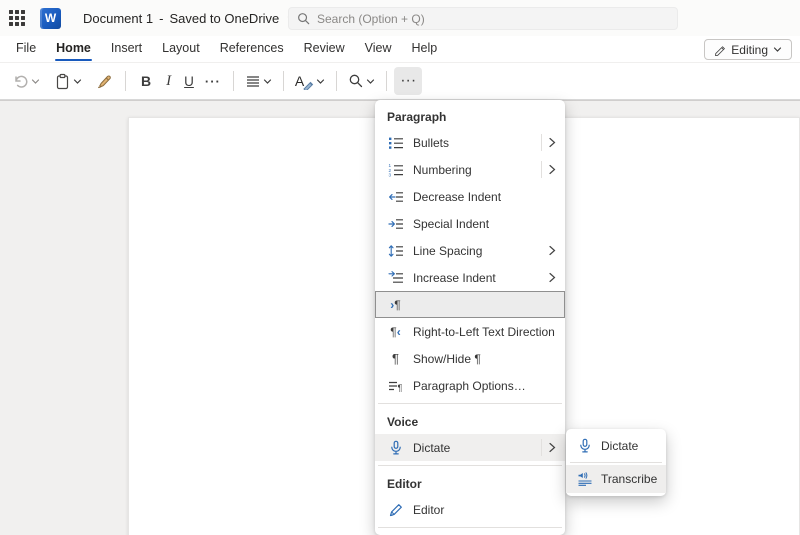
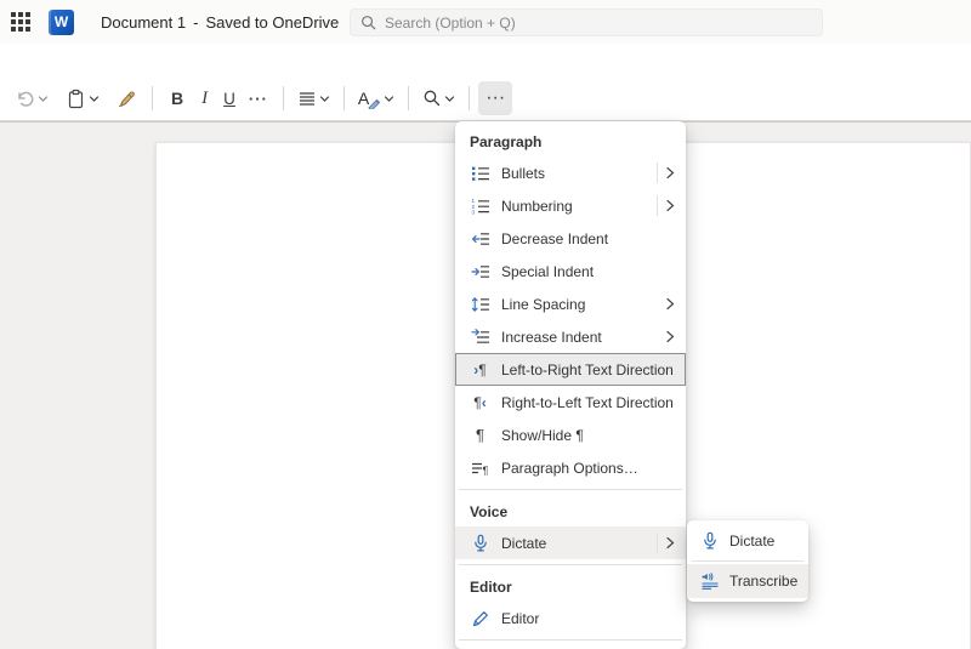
  W
  Document 1
  -
  Saved to OneDrive
  Search (Option + Q)
- File
- Home
- Insert
- Layout
- References
- Review
- View
- Help
- Editing
  B
  I
  U
  ···
  A
  ···
  Paragraph
  Bullets
  Numbering
  Decrease Indent
  Special Indent
  Line Spacing
  Increase Indent
  ›
  ¶
+ Left-to-Right Text Direction
  ¶
  ‹
  Right-to-Left Text Direction
  ¶
  Show/Hide ¶
  ¶
  Paragraph Options…
  Voice
  Dictate
  Editor
  Editor
  Dictate
  Transcribe
